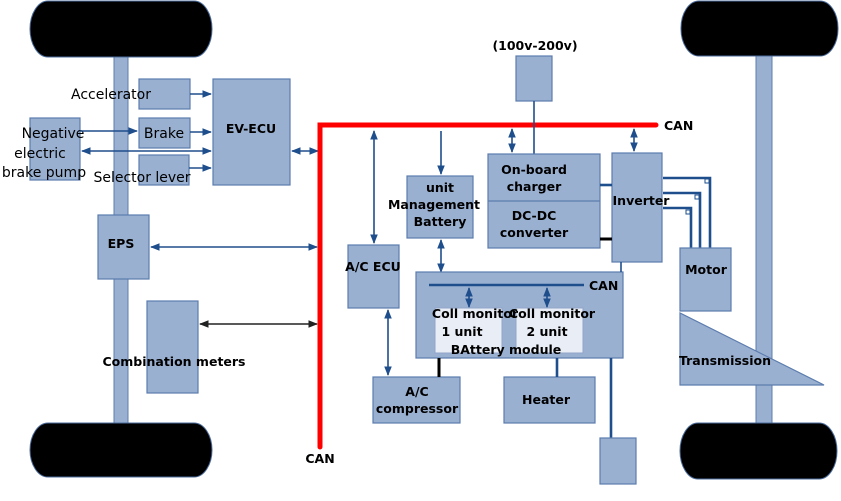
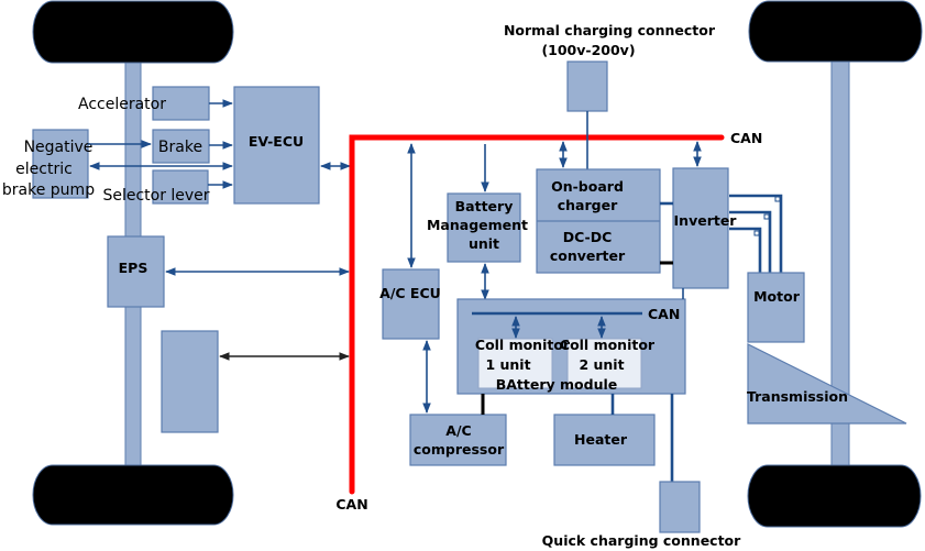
  Accelerator
  Brake
  Selector lever
  Negative
  electric
  brake pump
  EV-ECU
  EPS
- Combination meters
  CAN
  CAN
+ Normal charging connector
  (100v-200v)
  A/C ECU
- unit
+ Battery
  Management
- Battery
+ unit
  On-board
  charger
  DC-DC
  converter
  Inverter
  Motor
  Transmission
  CAN
  Coll monitor
  1 unit
  Coll monitor
  2 unit
  BAttery module
  A/C
  compressor
  Heater
+ Quick charging connector
